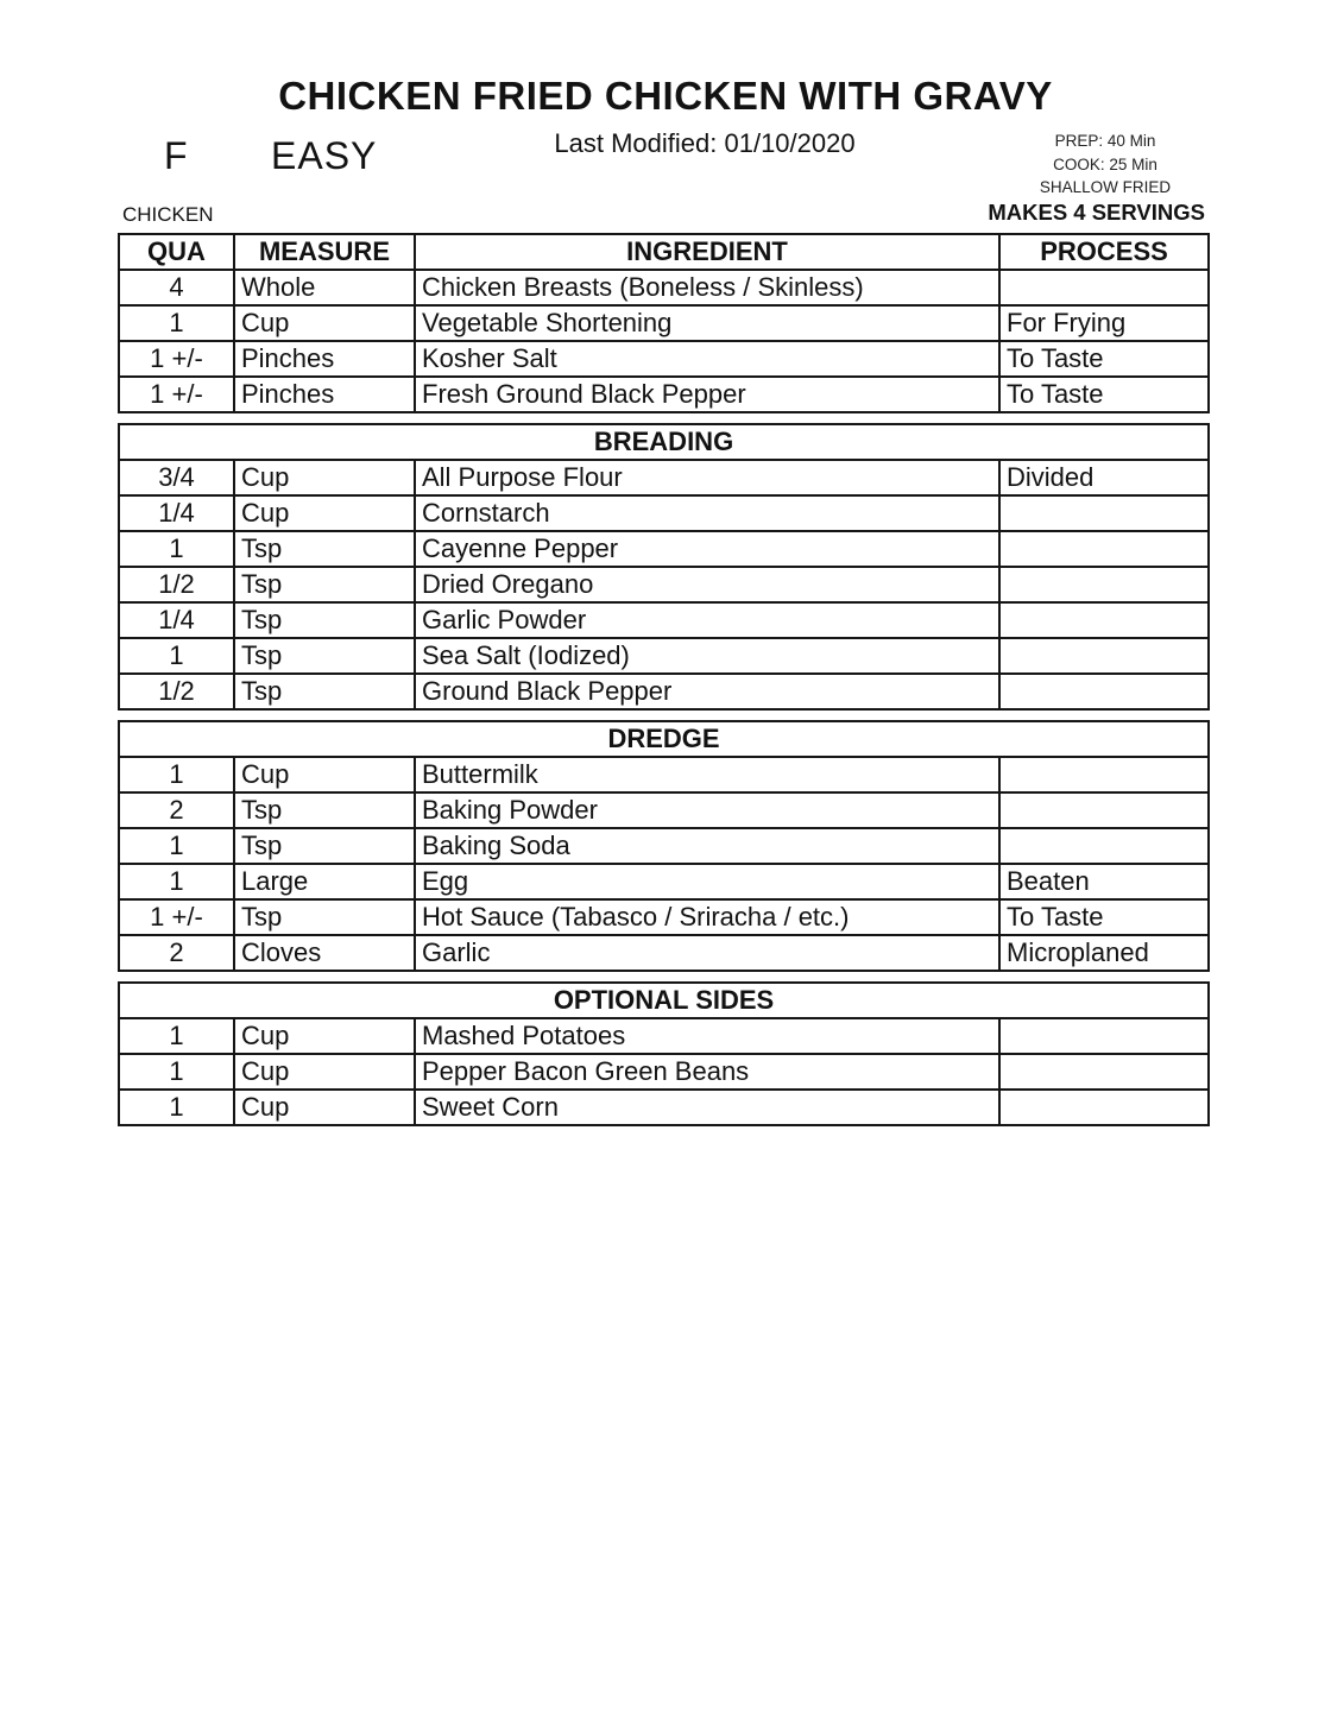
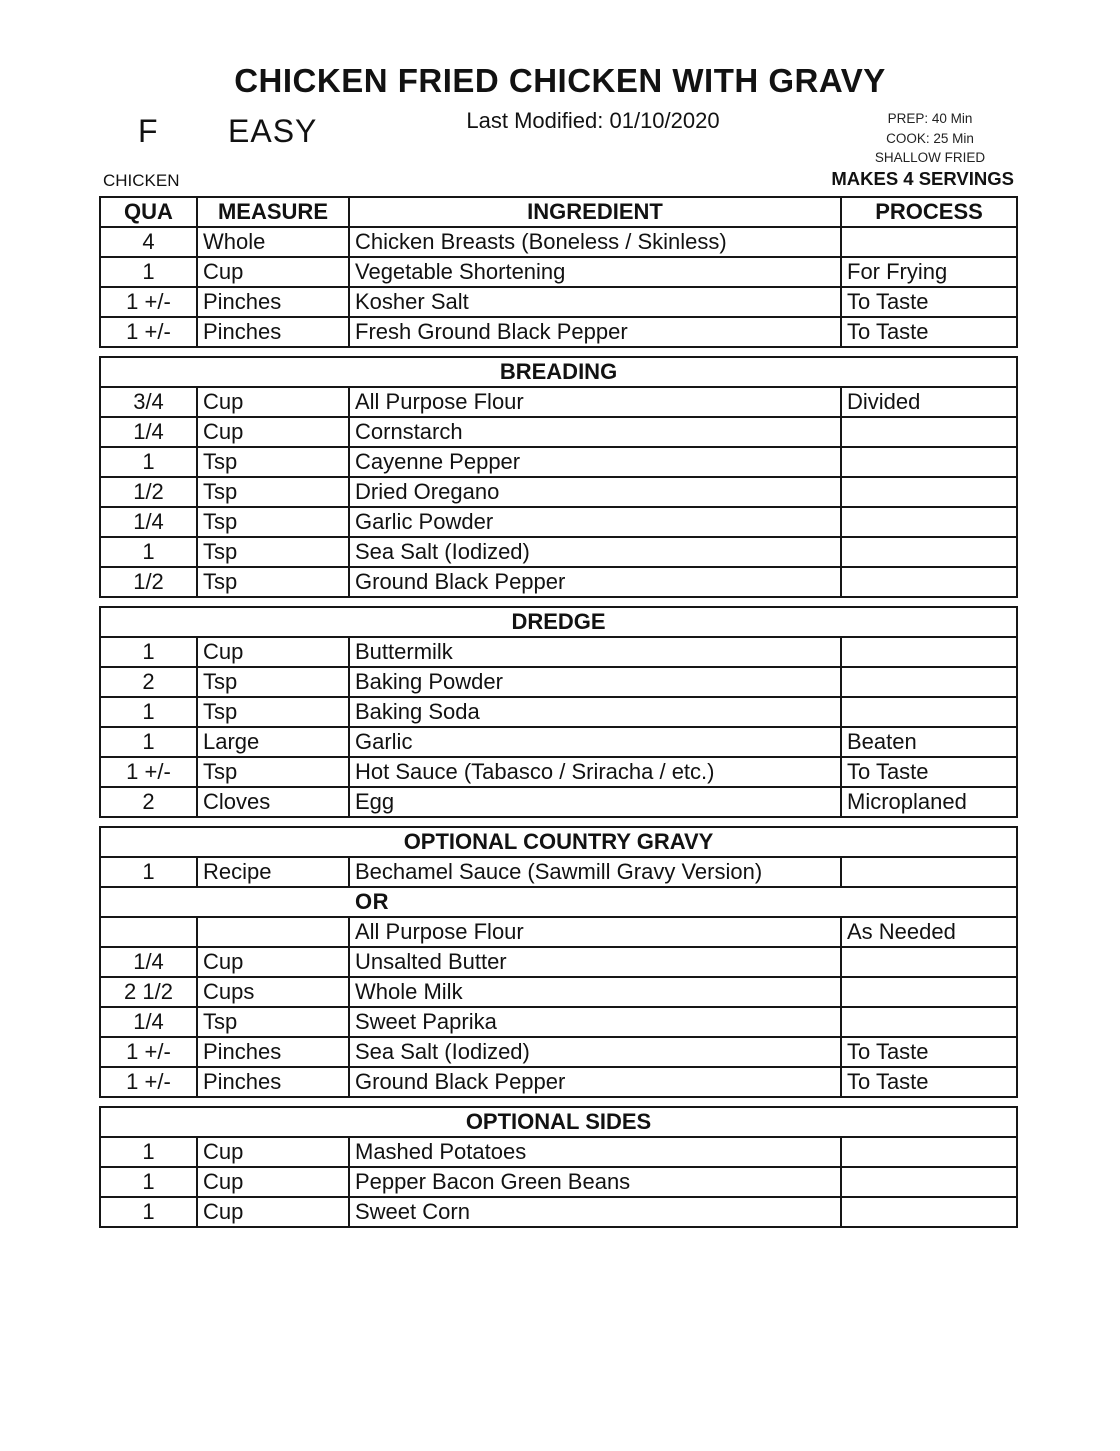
  CHICKEN FRIED CHICKEN WITH GRAVY
  F
  EASY
  Last Modified: 01/10/2020
  PREP: 40 Min
  COOK: 25 Min
  SHALLOW FRIED
  CHICKEN
  MAKES 4 SERVINGS
  QUA	MEASURE	INGREDIENT	PROCESS
  4	Whole	Chicken Breasts (Boneless / Skinless)
  1	Cup	Vegetable Shortening	For Frying
  1 +/-	Pinches	Kosher Salt	To Taste
  1 +/-	Pinches	Fresh Ground Black Pepper	To Taste
  BREADING
  3/4	Cup	All Purpose Flour	Divided
  1/4	Cup	Cornstarch
  1	Tsp	Cayenne Pepper
  1/2	Tsp	Dried Oregano
  1/4	Tsp	Garlic Powder
  1	Tsp	Sea Salt (Iodized)
  1/2	Tsp	Ground Black Pepper
  DREDGE
  1	Cup	Buttermilk
  2	Tsp	Baking Powder
  1	Tsp	Baking Soda
- 1	Large	Egg	Beaten
+ 1	Large	Garlic	Beaten
  1 +/-	Tsp	Hot Sauce (Tabasco / Sriracha / etc.)	To Taste
- 2	Cloves	Garlic	Microplaned
+ 2	Cloves	Egg	Microplaned
+ OPTIONAL COUNTRY GRAVY
+ 1	Recipe	Bechamel Sauce (Sawmill Gravy Version)
+ OR
+ 		All Purpose Flour	As Needed
+ 1/4	Cup	Unsalted Butter
+ 2 1/2	Cups	Whole Milk
+ 1/4	Tsp	Sweet Paprika
+ 1 +/-	Pinches	Sea Salt (Iodized)	To Taste
+ 1 +/-	Pinches	Ground Black Pepper	To Taste
  OPTIONAL SIDES
  1	Cup	Mashed Potatoes
  1	Cup	Pepper Bacon Green Beans
  1	Cup	Sweet Corn
